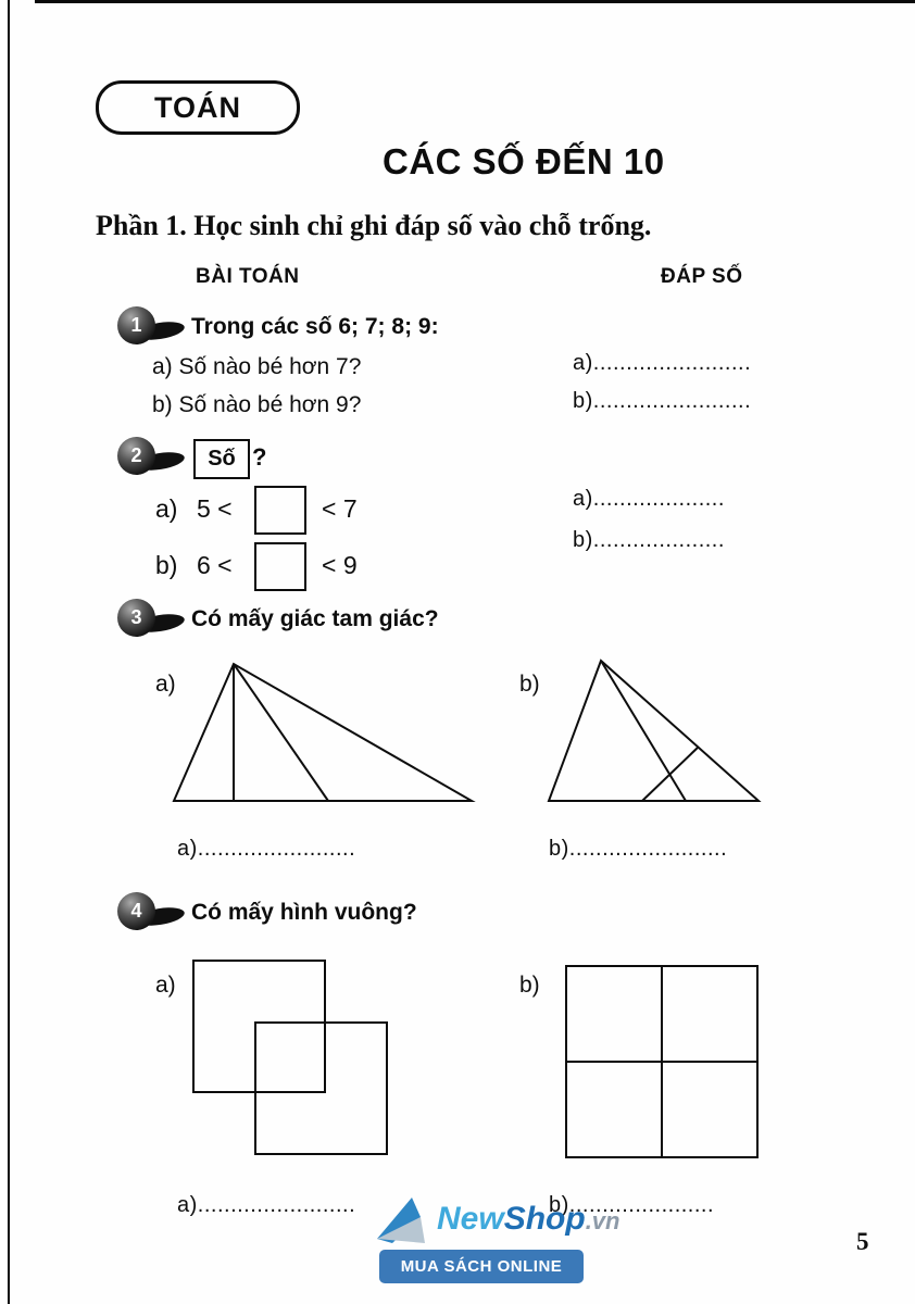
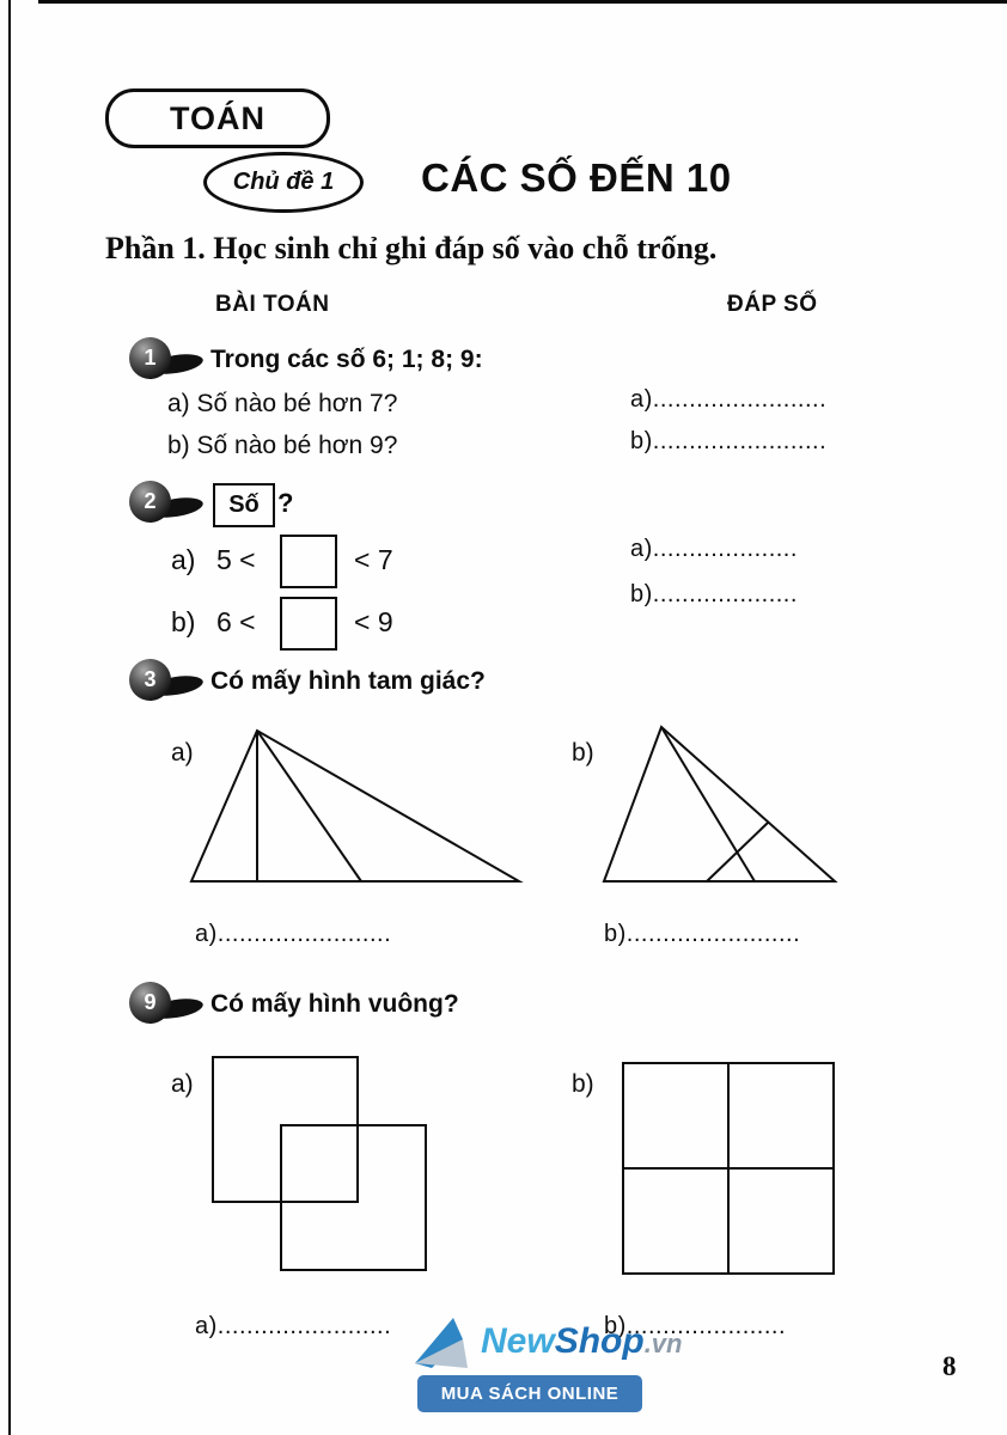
  TOÁN
+ Chủ đề 1
  CÁC SỐ ĐẾN 10
  Phần 1. Học sinh chỉ ghi đáp số vào chỗ trống.
  BÀI TOÁN
  ĐÁP SỐ
  1
- Trong các số 6; 7; 8; 9:
+ Trong các số 6; 1; 8; 9:
  a) Số nào bé hơn 7?
  b) Số nào bé hơn 9?
  a)........................
  b)........................
  2
  Số
  ?
  a)
  5 <
  < 7
  b)
  6 <
  < 9
  a)....................
  b)....................
  3
- Có mấy giác tam giác?
+ Có mấy hình tam giác?
  a)
  b)
  a)........................
  b)........................
- 4
+ 9
  Có mấy hình vuông?
  a)
  b)
  a)........................
  b)......................
  NewShop.vn
  MUA SÁCH ONLINE
- 5
+ 8
